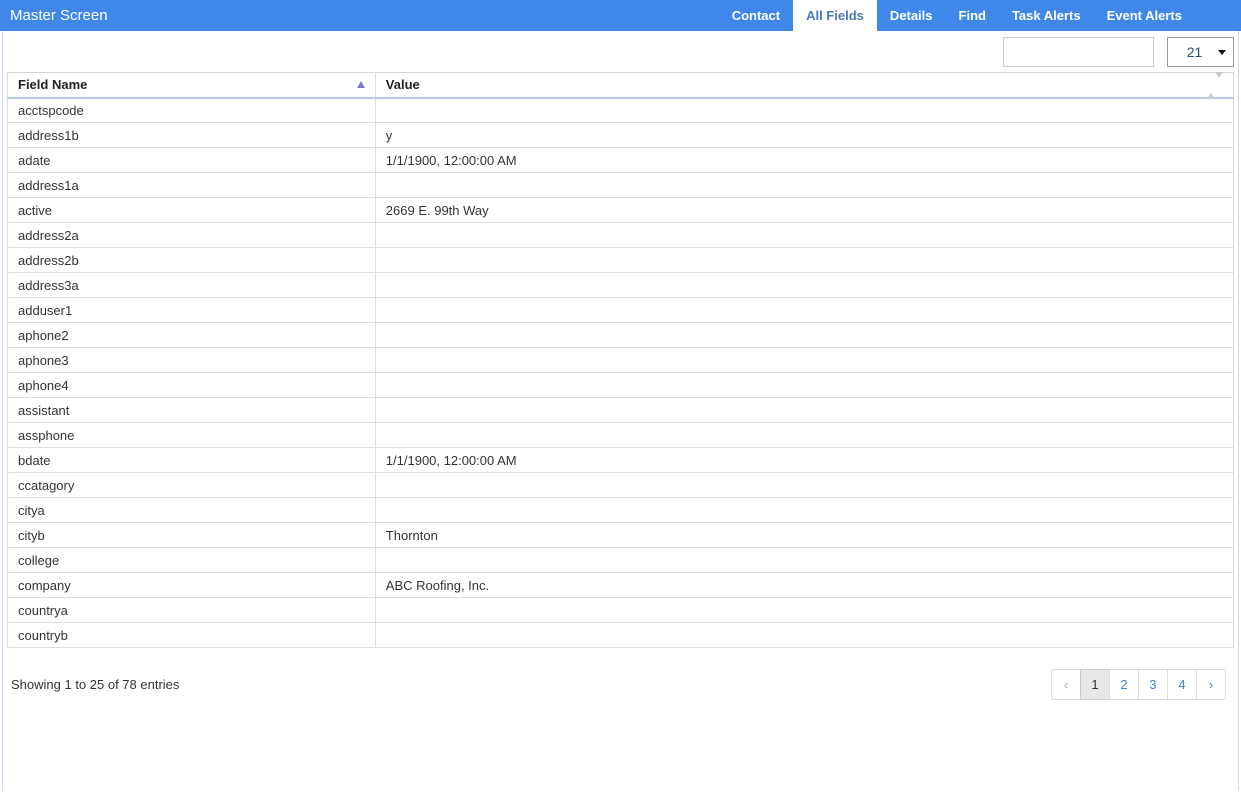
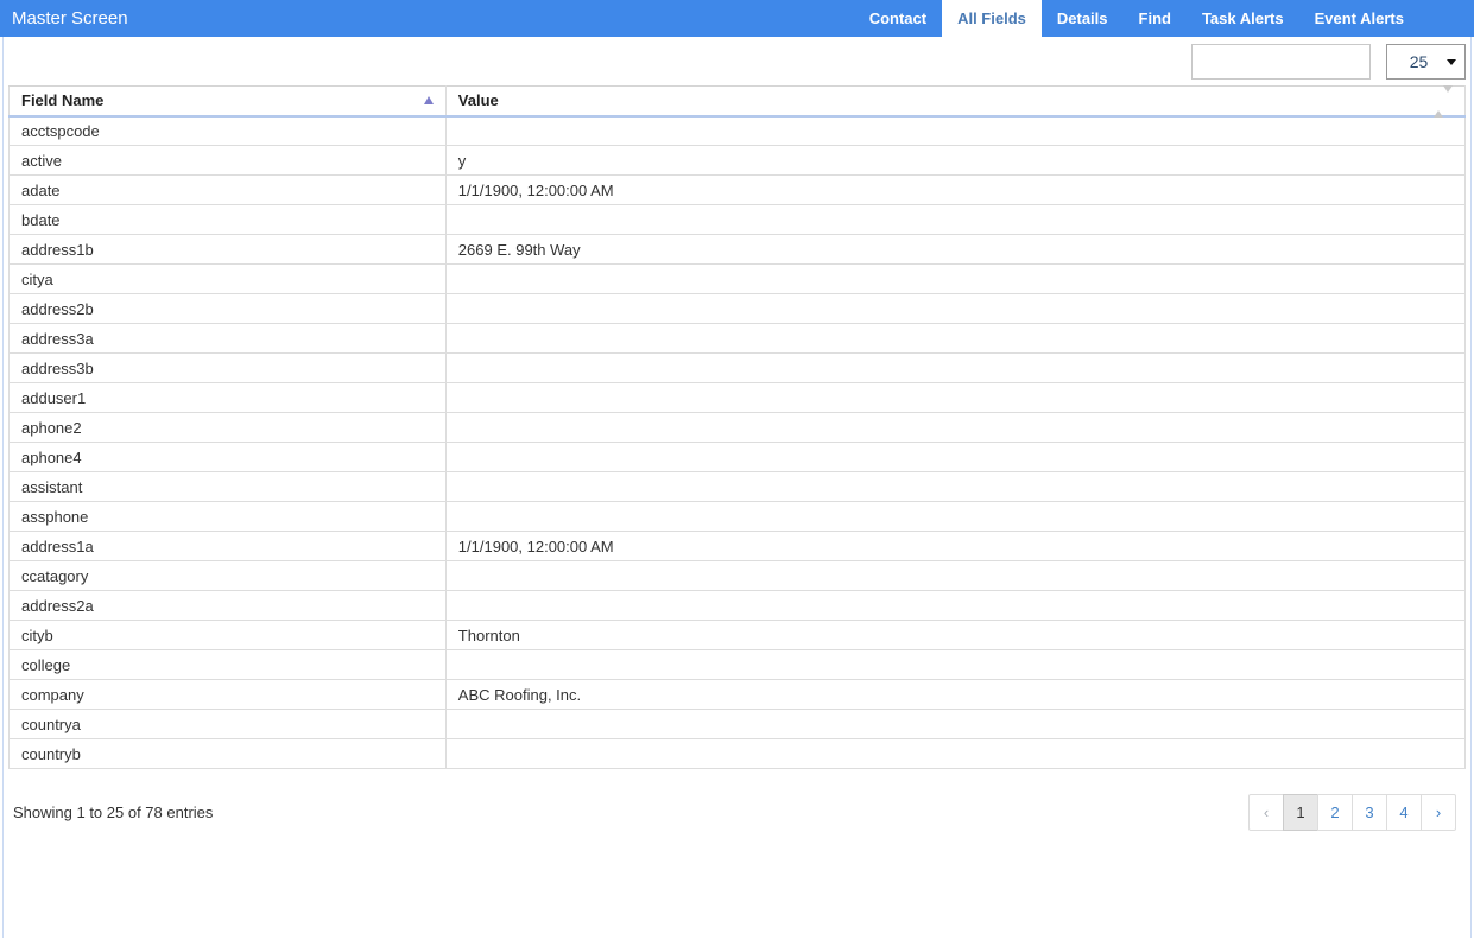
  Master Screen
  Contact
  All Fields
  Details
  Find
  Task Alerts
  Event Alerts
- 21
+ 25
  Field Name	Value
  acctspcode
- address1b	y
+ active	y
  adate	1/1/1900, 12:00:00 AM
- address1a
+ bdate
- active	2669 E. 99th Way
+ address1b	2669 E. 99th Way
- address2a
+ citya
  address2b
  address3a
+ address3b
  adduser1
  aphone2
- aphone3
  aphone4
  assistant
  assphone
- bdate	1/1/1900, 12:00:00 AM
+ address1a	1/1/1900, 12:00:00 AM
  ccatagory
- citya
+ address2a
  cityb	Thornton
  college
  company	ABC Roofing, Inc.
  countrya
  countryb
  Showing 1 to 25 of 78 entries
  ‹
  1
  2
  3
  4
  ›
